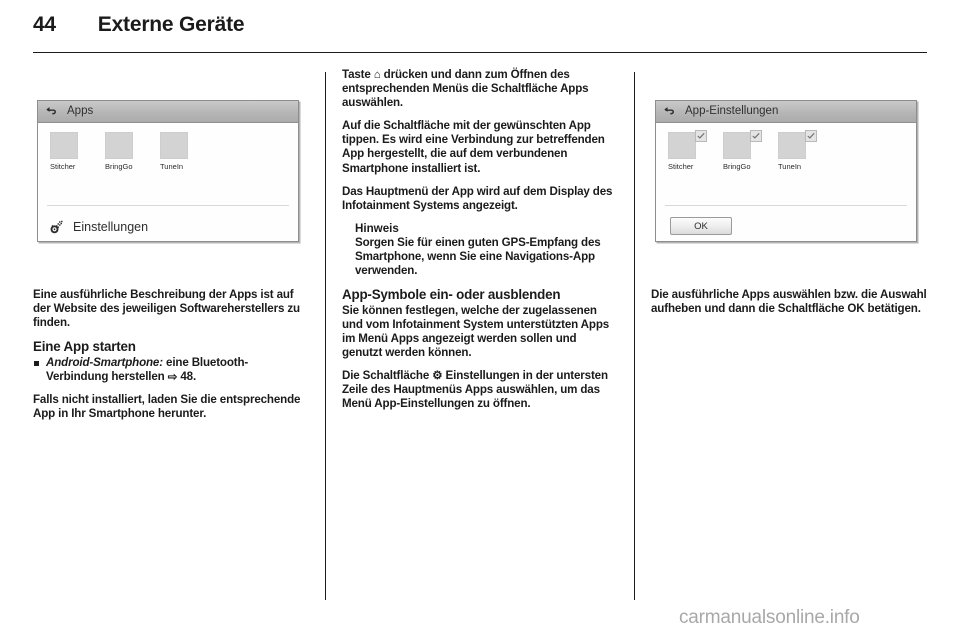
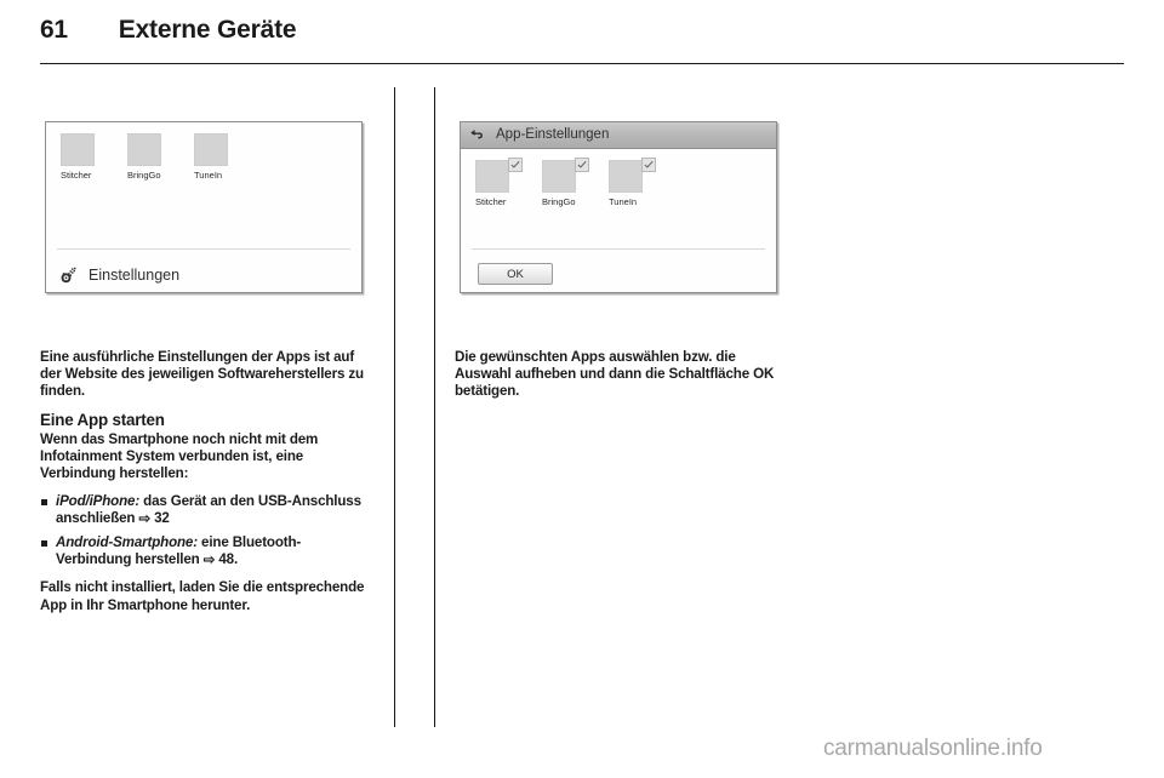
- 44
+ 61
  Externe Geräte
- Apps
  Stitcher
  BringGo
  TuneIn
  Einstellungen
- Eine ausführliche Beschreibung der Apps ist auf der Website des jeweiligen Softwareherstellers zu finden.
+ Eine ausführliche Einstellungen der Apps ist auf der Website des jeweiligen Softwareherstellers zu finden.
  Eine App starten
+ Wenn das Smartphone noch nicht mit dem Infotainment System verbunden ist, eine Verbindung herstellen:
+ iPod/iPhone: das Gerät an den USB-Anschluss anschließen ⇨ 32
  Android-Smartphone: eine Bluetooth-Verbindung herstellen ⇨ 48.
  Falls nicht installiert, laden Sie die entsprechende App in Ihr Smartphone herunter.
- Taste ⌂ drücken und dann zum Öffnen des entsprechenden Menüs die Schaltfläche Apps auswählen.
- Auf die Schaltfläche mit der gewünschten App tippen. Es wird eine Verbindung zur betreffenden App hergestellt, die auf dem verbundenen Smartphone installiert ist.
- Das Hauptmenü der App wird auf dem Display des Infotainment Systems angezeigt.
- Hinweis
- Sorgen Sie für einen guten GPS-Empfang des Smartphone, wenn Sie eine Navigations-App verwenden.
- App-Symbole ein- oder ausblenden
- Sie können festlegen, welche der zugelassenen und vom Infotainment System unterstützten Apps im Menü Apps angezeigt werden sollen und genutzt werden können.
- Die Schaltfläche ⚙ Einstellungen in der untersten Zeile des Hauptmenüs Apps auswählen, um das Menü App-Einstellungen zu öffnen.
  App-Einstellungen
  Stitcher
  BringGo
  TuneIn
  OK
- Die ausführliche Apps auswählen bzw. die Auswahl aufheben und dann die Schaltfläche OK betätigen.
+ Die gewünschten Apps auswählen bzw. die Auswahl aufheben und dann die Schaltfläche OK betätigen.
  carmanualsonline.info
